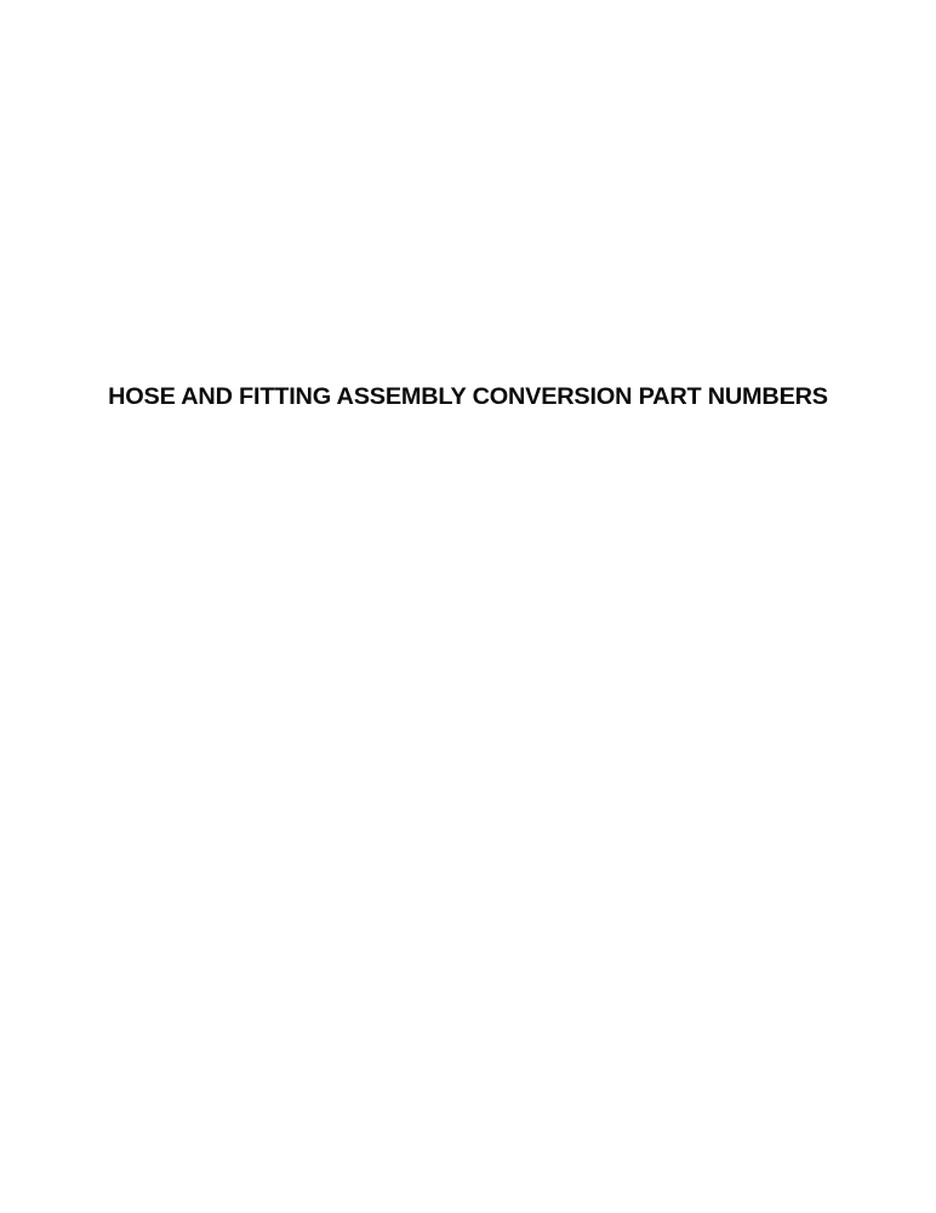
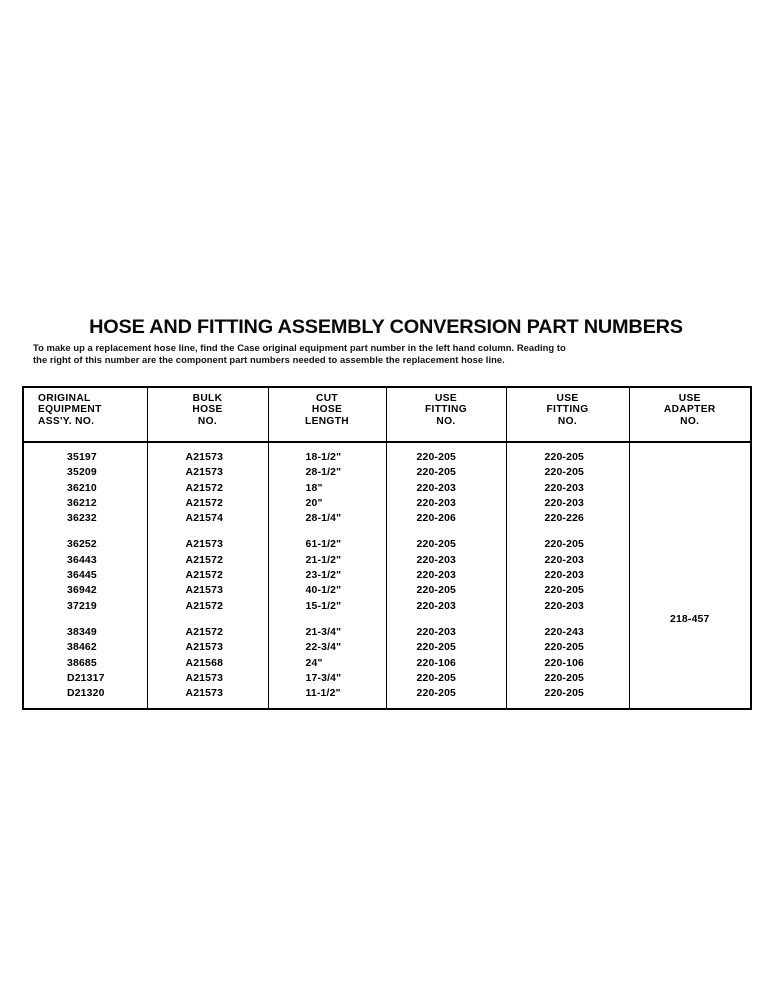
  HOSE AND FITTING ASSEMBLY CONVERSION PART NUMBERS
+ To make up a replacement hose line, find the Case original equipment part number in the left hand column. Reading to
+ the right of this number are the component part numbers needed to assemble the replacement hose line.
+ ORIGINAL EQUIPMENT ASS'Y. NO.	BULK HOSE NO.	CUT HOSE LENGTH	USE FITTING NO.	USE FITTING NO.	USE ADAPTER NO.
+ 35197 35209 36210 36212 36232 36252 36443 36445 36942 37219 38349 38462 38685 D21317 D21320	A21573 A21573 A21572 A21572 A21574 A21573 A21572 A21572 A21573 A21572 A21572 A21573 A21568 A21573 A21573	18-1/2" 28-1/2" 18" 20" 28-1/4" 61-1/2" 21-1/2" 23-1/2" 40-1/2" 15-1/2" 21-3/4" 22-3/4" 24" 17-3/4" 11-1/2"	220-205 220-205 220-203 220-203 220-206 220-205 220-203 220-203 220-205 220-203 220-203 220-205 220-106 220-205 220-205	220-205 220-205 220-203 220-203 220-226 220-205 220-203 220-203 220-205 220-203 220-243 220-205 220-106 220-205 220-205	218-457
